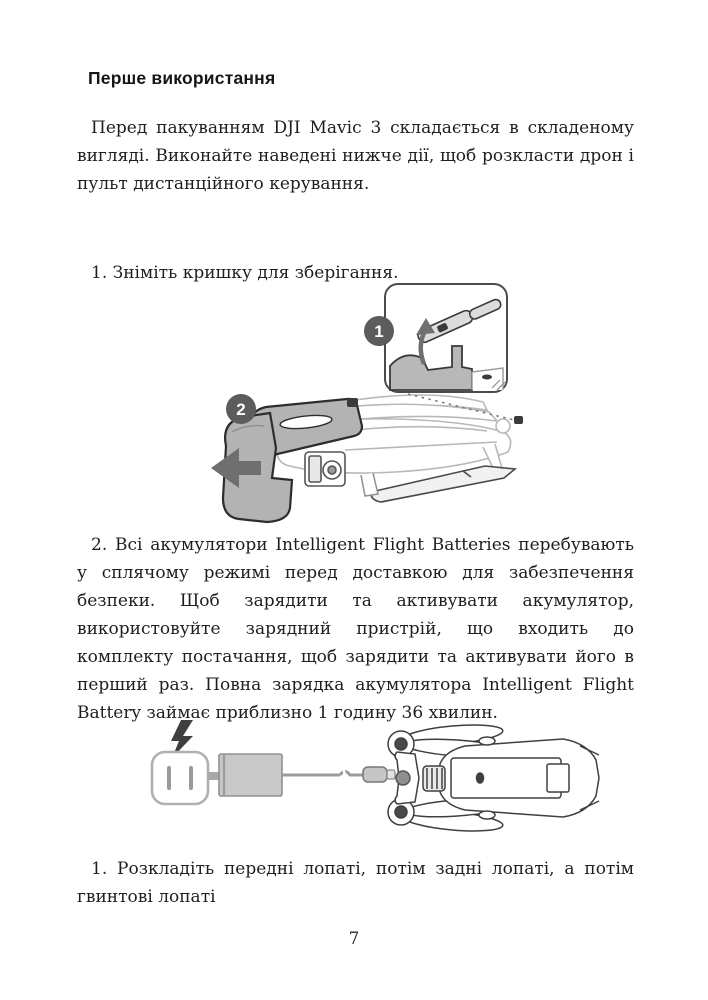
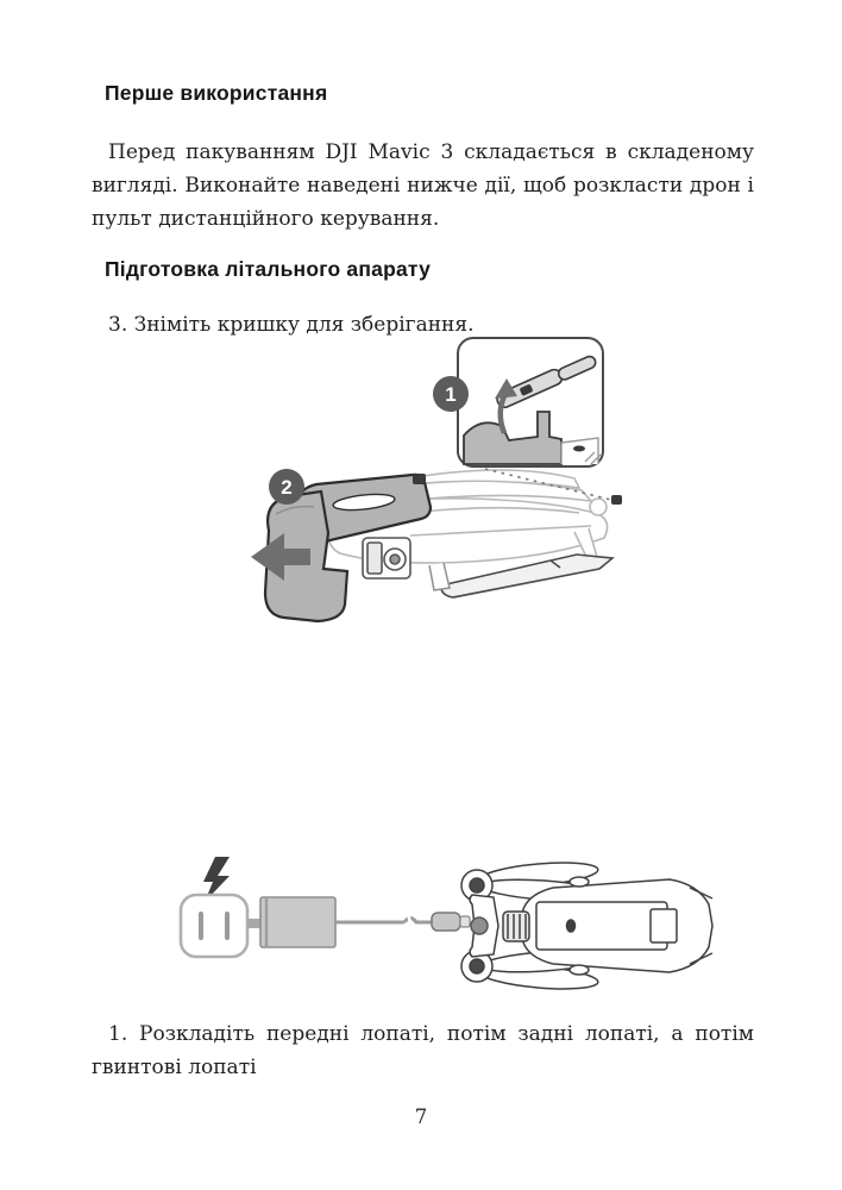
  Перше використання
  Перед пакуванням DJI Mavic 3 складається в складеному вигляді. Виконайте наведені нижче дії, щоб розкласти дрон і пульт дистанційного керування.
+ Підготовка літального апарату
- 1. Зніміть кришку для зберігання.
+ 3. Зніміть кришку для зберігання.
  1
  2
- 2. Всі акумулятори Intelligent Flight Batteries перебувають у сплячому режимі перед доставкою для забезпечення безпеки. Щоб зарядити та активувати акумулятор, використовуйте зарядний пристрій, що входить до комплекту постачання, щоб зарядити та активувати його в перший раз. Повна зарядка акумулятора Intelligent Flight Battery займає приблизно 1 годину 36 хвилин.
  1. Розкладіть передні лопаті, потім задні лопаті, а потім гвинтові лопаті
  7
